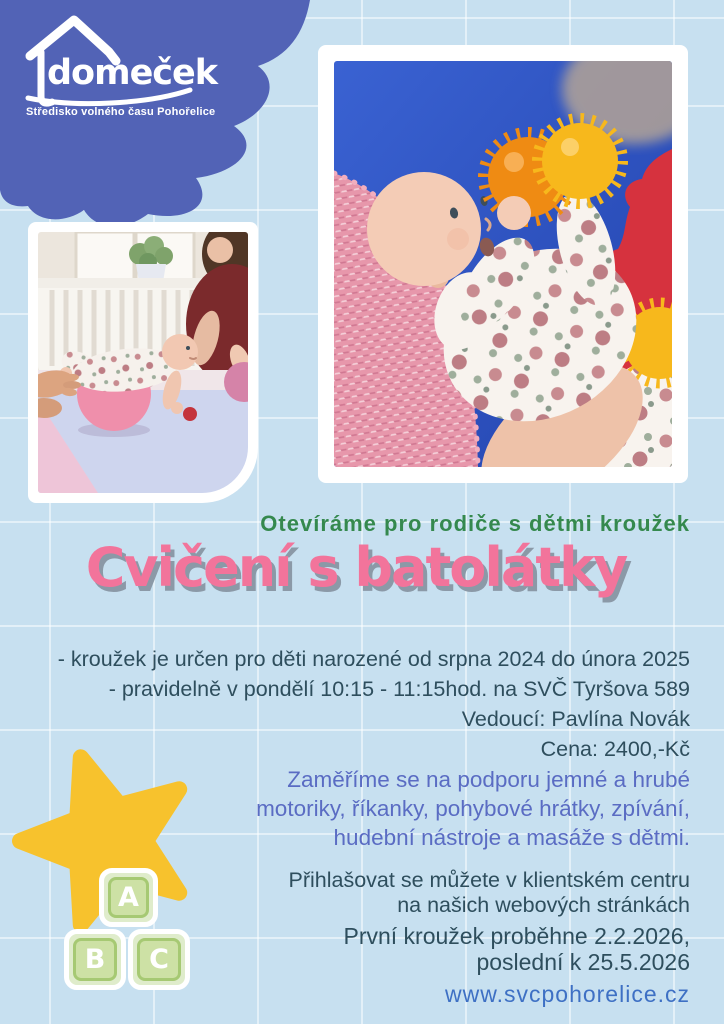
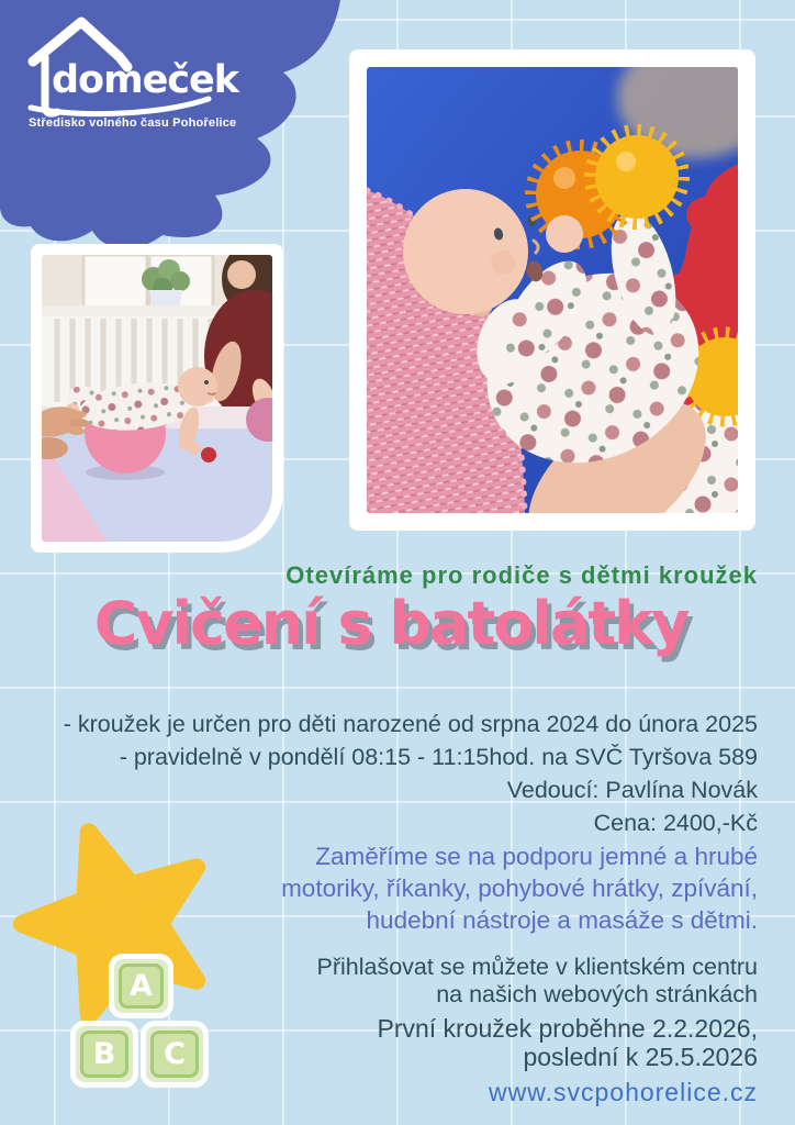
  domeček
  Středisko volného času Pohořelice
  Otevíráme pro rodiče s dětmi kroužek
  Cvičení s batolátky
  - kroužek je určen pro děti narozené od srpna 2024 do února 2025
- - pravidelně v pondělí 10:15 - 11:15hod. na SVČ Tyršova 589
+ - pravidelně v pondělí 08:15 - 11:15hod. na SVČ Tyršova 589
  Vedoucí: Pavlína Novák
  Cena: 2400,-Kč
  Zaměříme se na podporu jemné a hrubé
  motoriky, říkanky, pohybové hrátky, zpívání,
  hudební nástroje a masáže s dětmi.
  Přihlašovat se můžete v klientském centru
  na našich webových stránkách
  První kroužek proběhne 2.2.2026,
  poslední k 25.5.2026
  www.svcpohorelice.cz
  A
  B
  C
